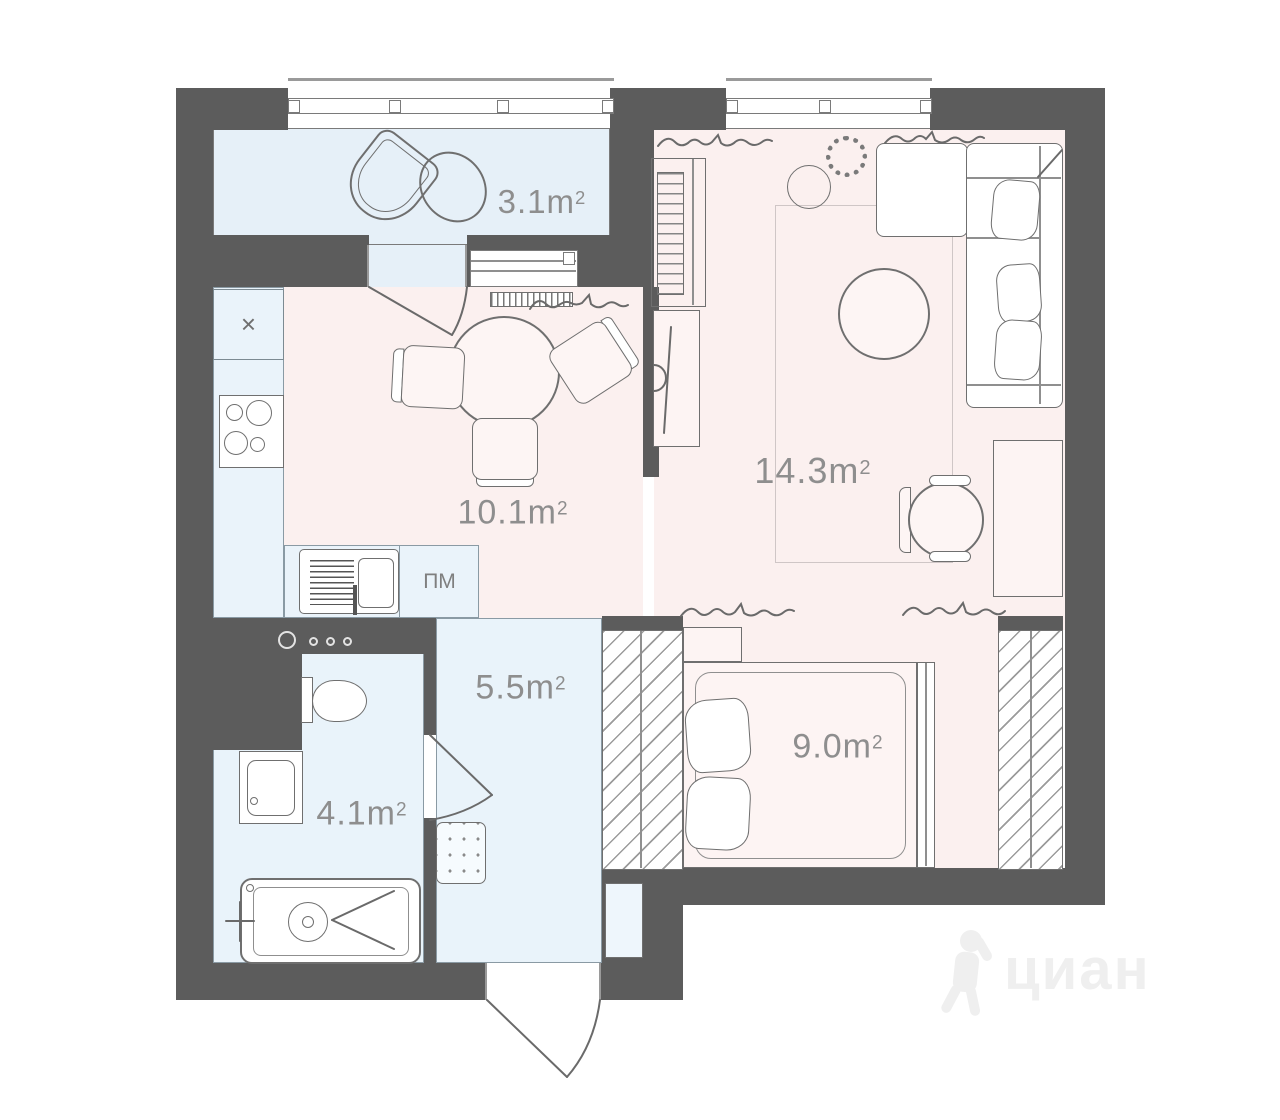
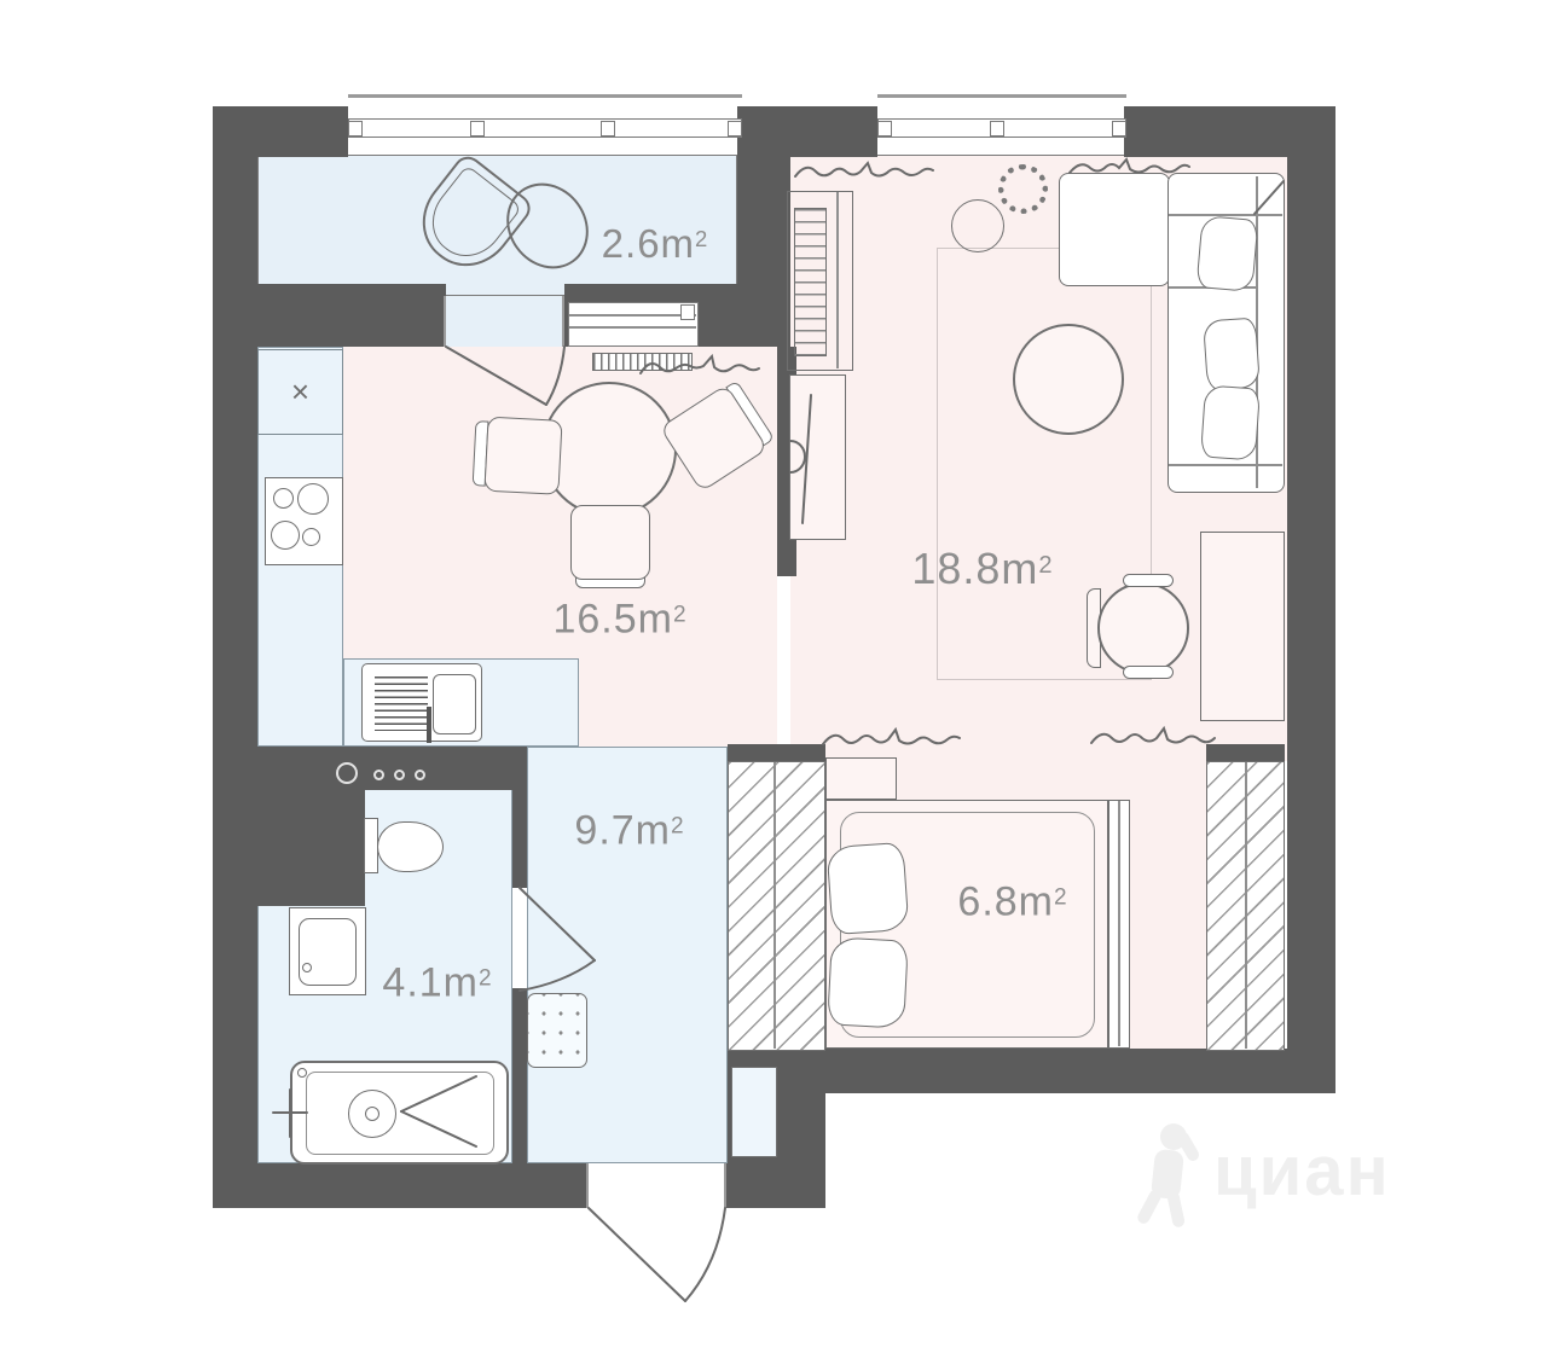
  ×
- ПМ
- 3.1m2
+ 2.6m2
- 10.1m2
+ 16.5m2
- 14.3m2
+ 18.8m2
- 5.5m2
+ 9.7m2
  4.1m2
- 9.0m2
+ 6.8m2
